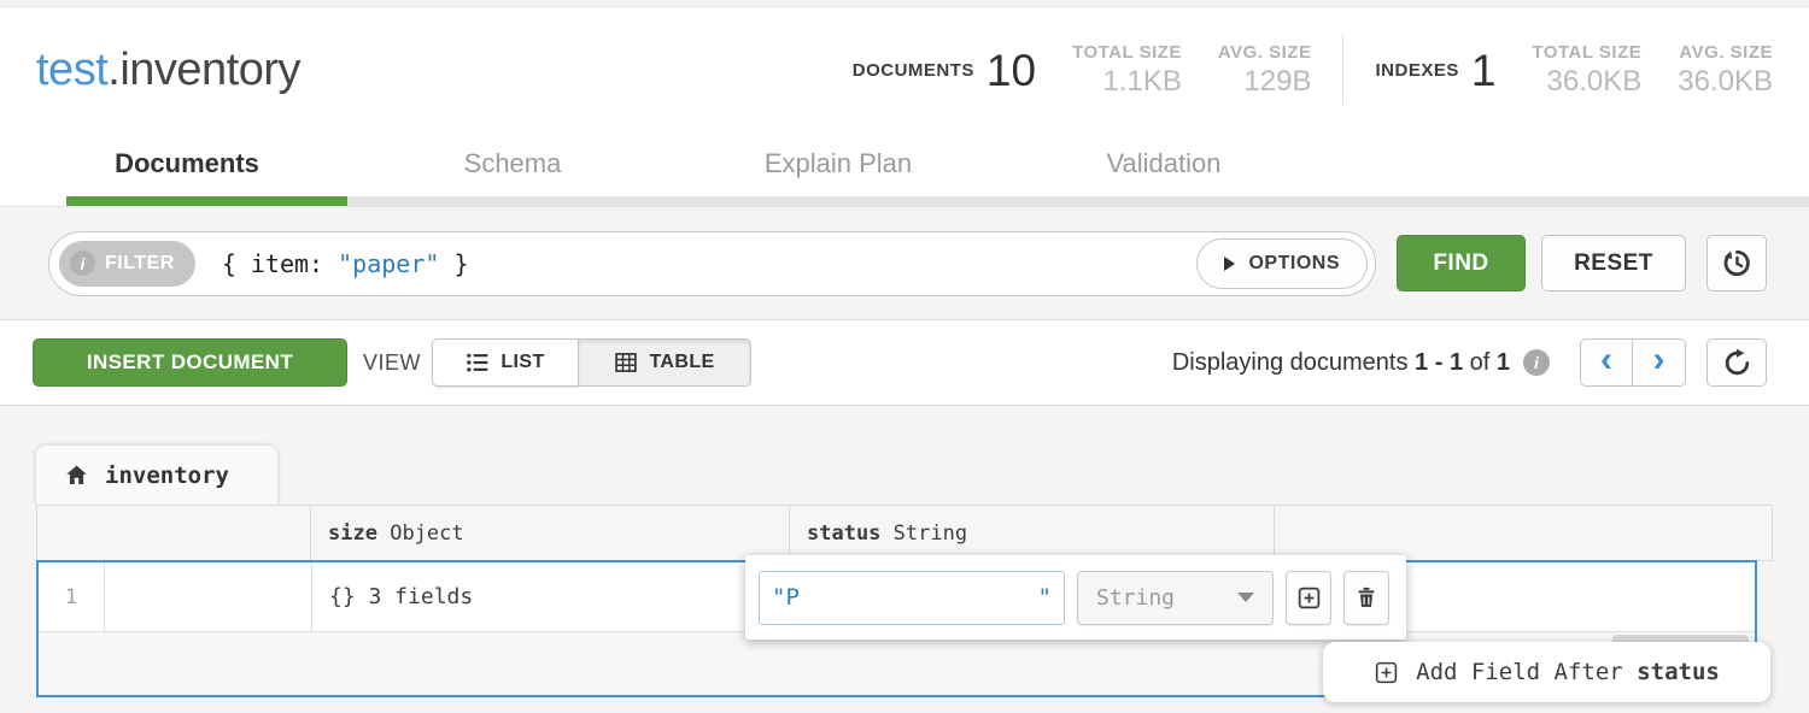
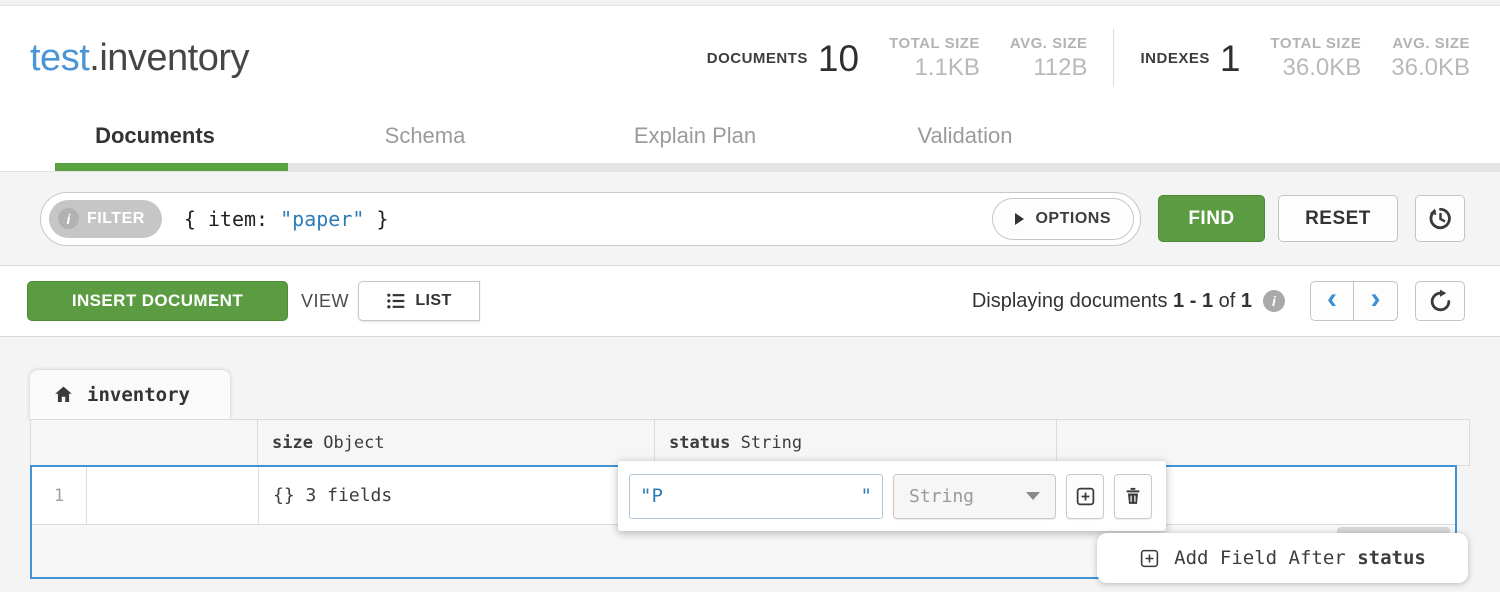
  test.inventory
  DOCUMENTS
  10
  TOTAL SIZE
  1.1KB
  AVG. SIZE
- 129B
+ 112B
  INDEXES
  1
  TOTAL SIZE
  36.0KB
  AVG. SIZE
  36.0KB
  Documents
  Schema
  Explain Plan
  Validation
  i
  FILTER
  { item: "paper" }
  OPTIONS
  FIND
  RESET
  INSERT DOCUMENT
  VIEW
  LIST
- TABLE
  Displaying documents 1 - 1 of 1
  i
  ‹
  ›
  inventory
  size
  Object
  status
  String
  1
  {} 3 fields
  "P
  "
  String
  Add Field After status
